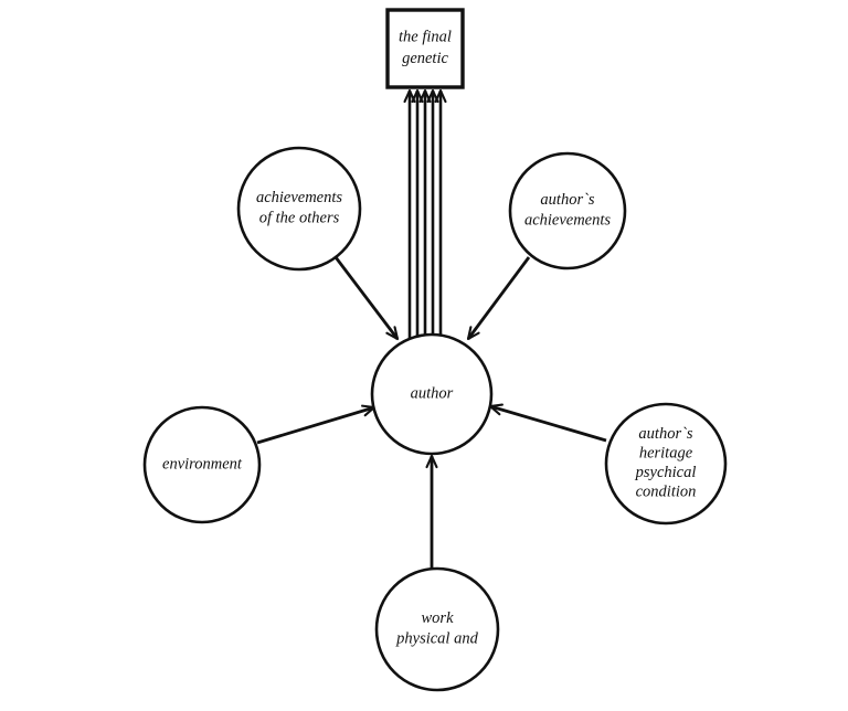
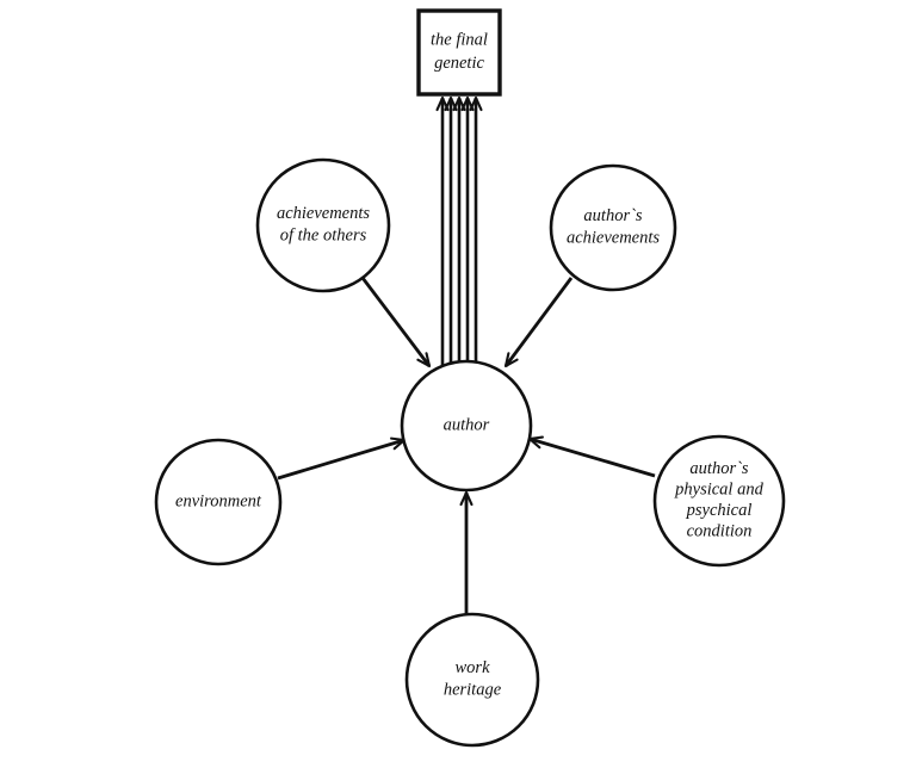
  the final
  genetic
  author
  achievements
  of the others
  author`s
  achievements
  environment
  author`s
- heritage
+ physical and
  psychical
  condition
  work
- physical and
+ heritage
